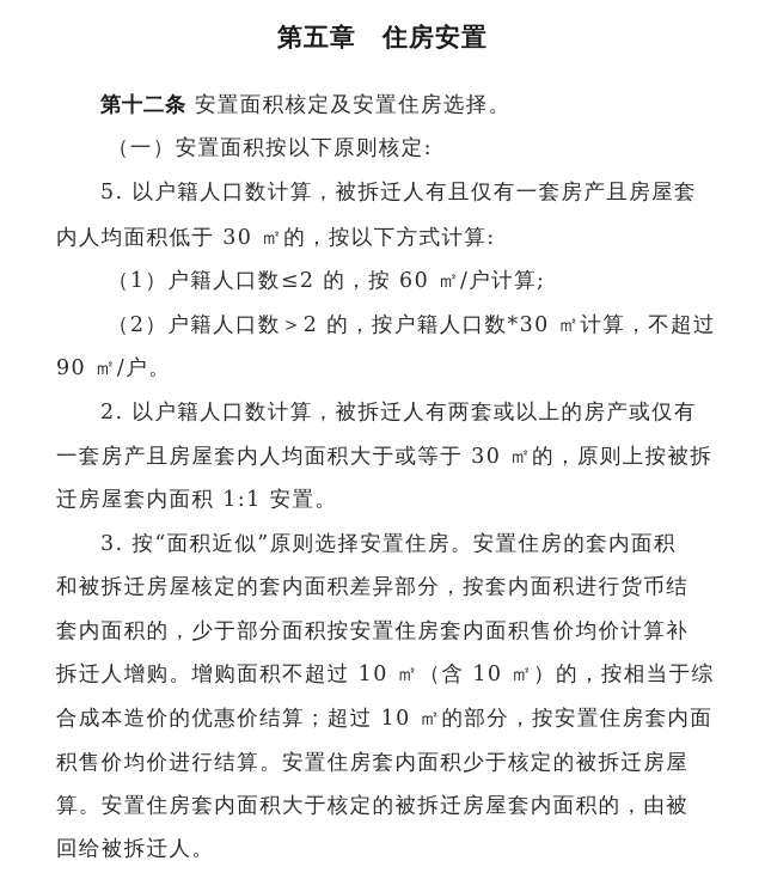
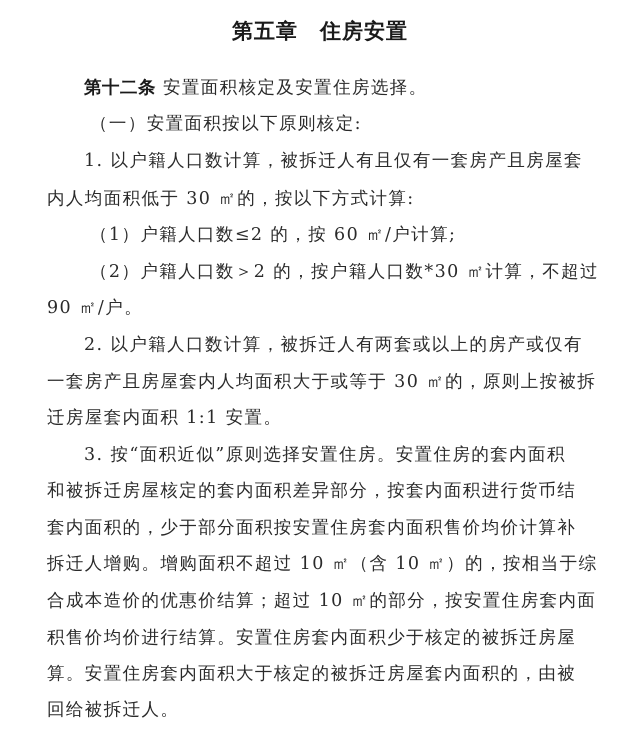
  第五章 住房安置
  第十二条 安置面积核定及安置住房选择。
  （一）安置面积按以下原则核定:
- 5. 以户籍人口数计算，被拆迁人有且仅有一套房产且房屋套
+ 1. 以户籍人口数计算，被拆迁人有且仅有一套房产且房屋套
  内人均面积低于 30 ㎡的，按以下方式计算:
  （1）户籍人口数≤2 的，按 60 ㎡/户计算;
  （2）户籍人口数＞2 的，按户籍人口数*30 ㎡计算，不超过
  90 ㎡/户。
  2. 以户籍人口数计算，被拆迁人有两套或以上的房产或仅有
  一套房产且房屋套内人均面积大于或等于 30 ㎡的，原则上按被拆
  迁房屋套内面积 1:1 安置。
  3. 按“面积近似”原则选择安置住房。安置住房的套内面积
  和被拆迁房屋核定的套内面积差异部分，按套内面积进行货币结
  套内面积的，少于部分面积按安置住房套内面积售价均价计算补
  拆迁人增购。增购面积不超过 10 ㎡（含 10 ㎡）的，按相当于综
  合成本造价的优惠价结算；超过 10 ㎡的部分，按安置住房套内面
  积售价均价进行结算。安置住房套内面积少于核定的被拆迁房屋
  算。安置住房套内面积大于核定的被拆迁房屋套内面积的，由被
  回给被拆迁人。
